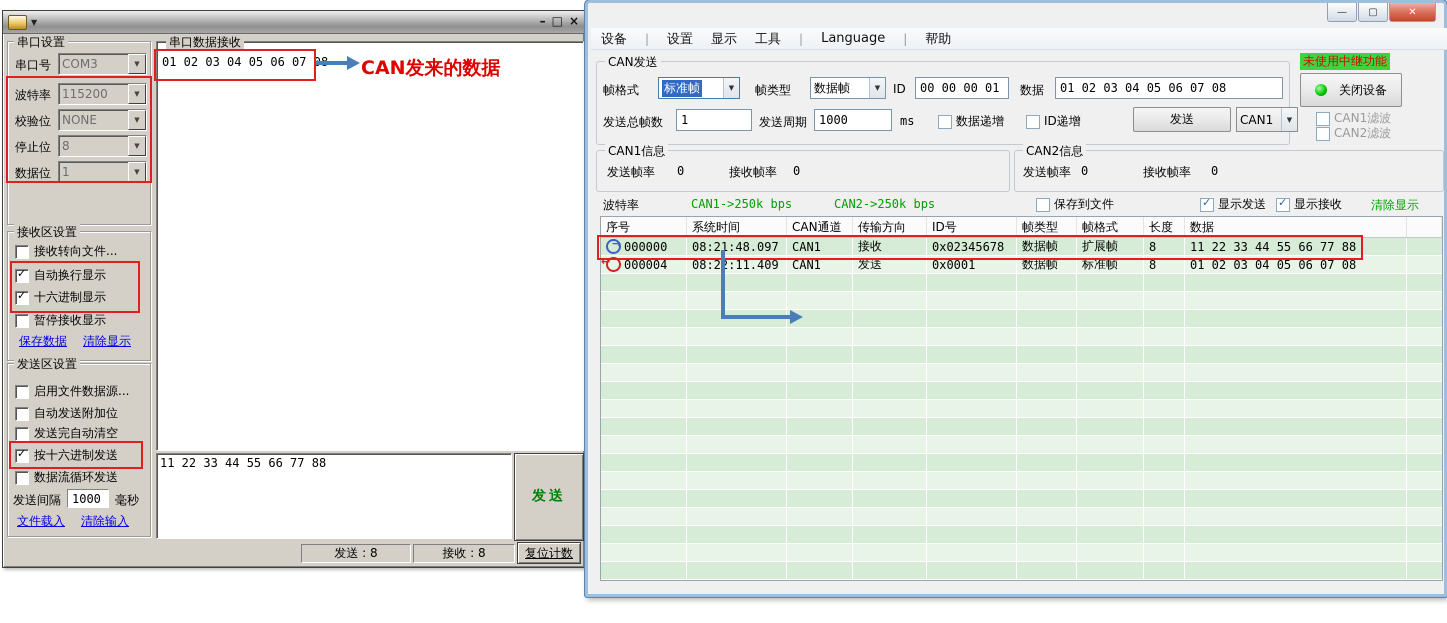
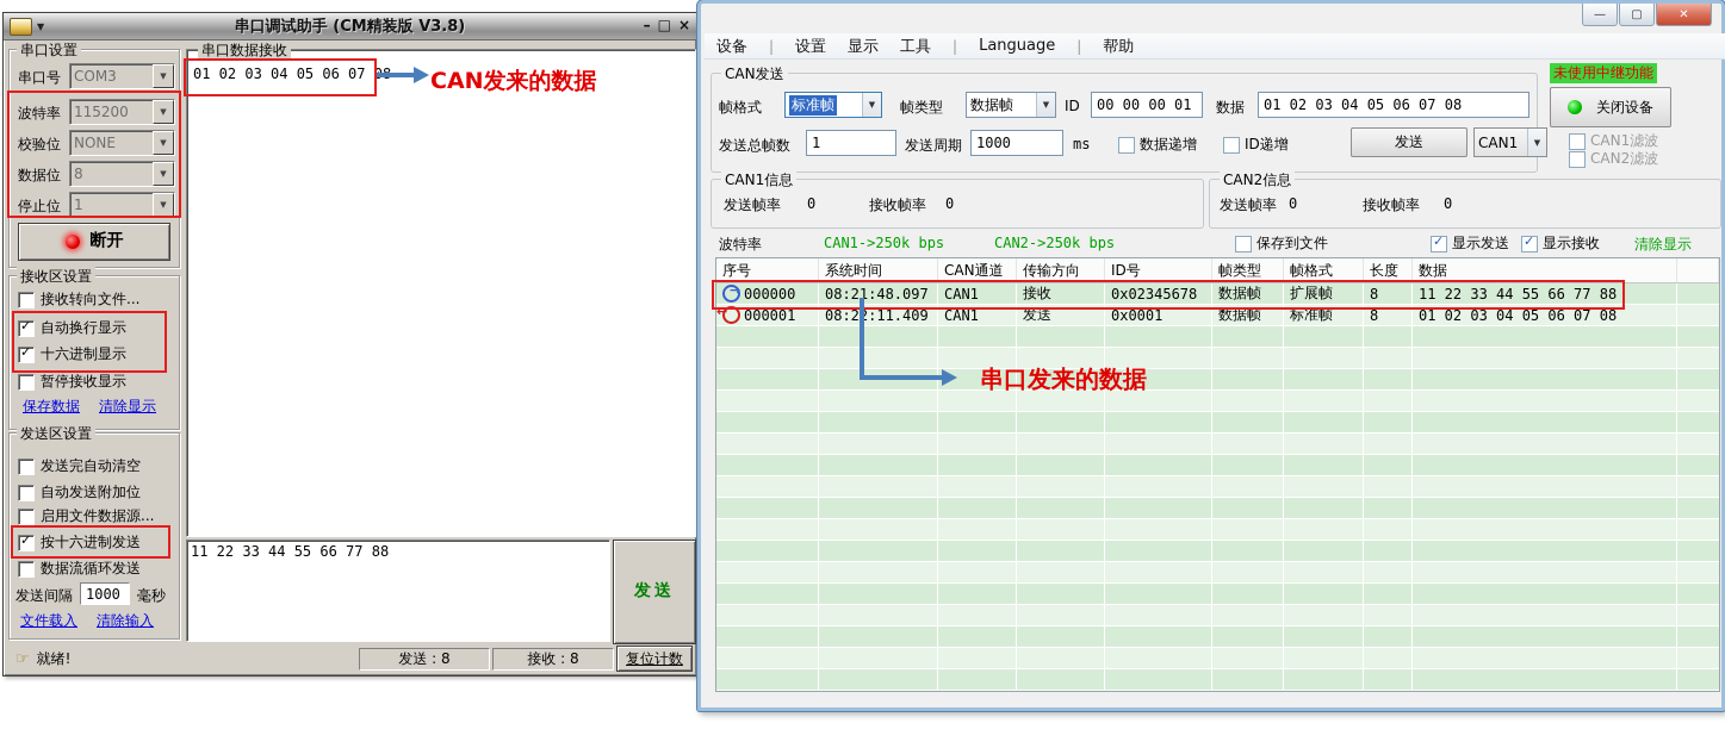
+ 串口调试助手 (CM精装版 V3.8)
  ▼
  –
  □
  ×
  串口设置
  串口号
  COM3
  ▼
  波特率
  115200
  ▼
  校验位
  NONE
  ▼
- 停止位
+ 数据位
  8
  ▼
- 数据位
+ 停止位
  1
  ▼
+ 断开
  接收区设置
  接收转向文件...
  自动换行显示
  十六进制显示
  暂停接收显示
  保存数据
  清除显示
  发送区设置
- 启用文件数据源...
+ 发送完自动清空
  自动发送附加位
- 发送完自动清空
+ 启用文件数据源...
  按十六进制发送
  数据流循环发送
  发送间隔
  1000
  毫秒
  文件载入
  清除输入
  串口数据接收
  01 02 03 04 05 06 07
  CAN发来的数据
  11 22 33 44 55 66 77 88
  发送
+ ☞
+ 就绪!
  发送 : 8
  接收 : 8
  复位计数
  —
  ▢
  ✕
  设备
  |
  设置
  显示
  工具
  |
  Language
  |
  帮助
  未使用中继功能
  CAN发送
  帧格式
  标准帧
  ▼
  帧类型
  数据帧
  ▼
  ID
  00 00 00 01
  数据
  01 02 03 04 05 06 07 08
  发送总帧数
  1
  发送周期
  1000
  ms
  数据递增
  ID递增
  发送
  CAN1
  ▼
  关闭设备
  CAN1滤波
  CAN2滤波
  CAN1信息
  发送帧率
  0
  接收帧率
  0
  CAN2信息
  发送帧率
  0
  接收帧率
  0
  波特率
  CAN1->250k bps
  CAN2->250k bps
  保存到文件
  显示发送
  显示接收
  清除显示
  序号
  系统时间
  CAN通道
  传输方向
  ID号
  帧类型
  帧格式
  长度
  数据
  000000
  08:21:48.097
  CAN1
  接收
  0x02345678
  数据帧
  扩展帧
  8
  11 22 33 44 55 66 77 88
- 000004
+ 000001
  08:2:11.409
  CAN1
  发送
  0x0001
  数据帧
  标准帧
  8
  01 02 03 04 05 06 07 08
+ 串口发来的数据
